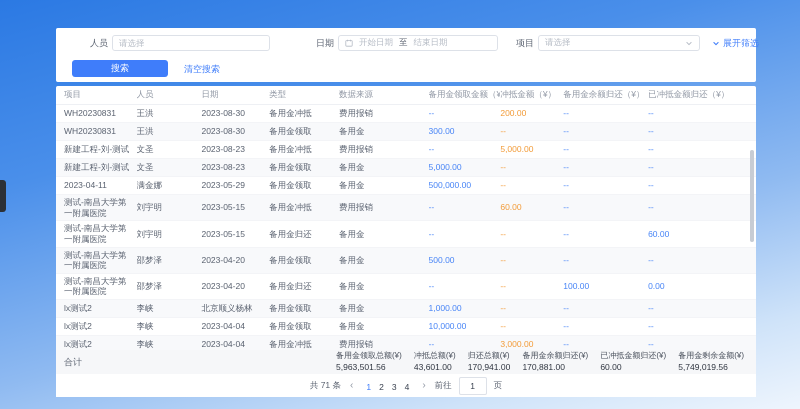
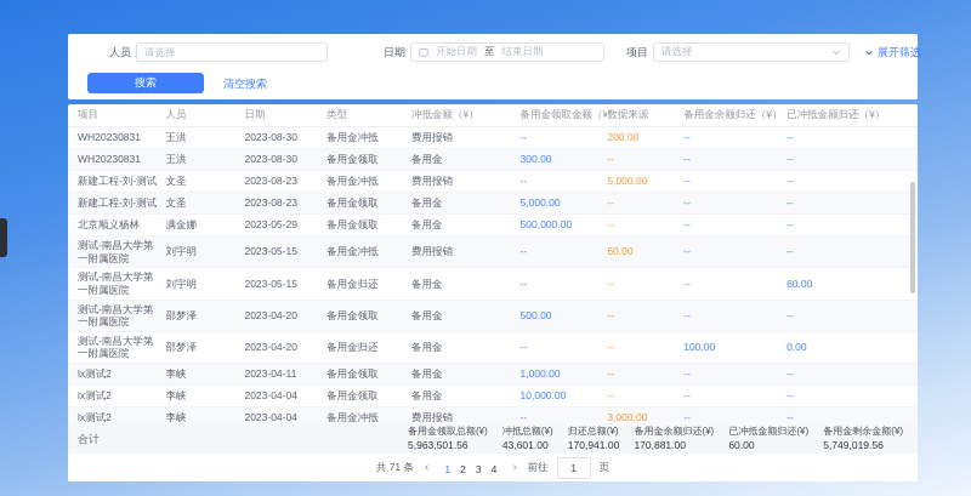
  人员
  请选择
  日期
  开始日期
  至
  结束日期
  项目
  请选择
  展开筛选
  搜索
  清空搜索
  项目
  人员
  日期
  类型
- 数据来源
+ 冲抵金额（¥）
  备用金领取金额（¥
- 冲抵金额（¥）
+ 数据来源
  备用金余额归还（¥）
  已冲抵金额归还（¥）
  WH20230831
  王洪
  2023-08-30
  备用金冲抵
  费用报销
  --
  200.00
  --
  --
  WH20230831
  王洪
  2023-08-30
  备用金领取
  备用金
  300.00
  --
  --
  --
  新建工程-刘-测试
  文圣
  2023-08-23
  备用金冲抵
  费用报销
  --
  5,000.00
  --
  --
  新建工程-刘-测试
  文圣
  2023-08-23
  备用金领取
  备用金
  5,000.00
  --
  --
  --
- 2023-04-11
+ 北京顺义杨林
  满金娜
  2023-05-29
  备用金领取
  备用金
  500,000.00
  --
  --
  --
  测试-南昌大学第一附属医院
  刘宇明
  2023-05-15
  备用金冲抵
  费用报销
  --
  60.00
  --
  --
  测试-南昌大学第一附属医院
  刘宇明
  2023-05-15
  备用金归还
  备用金
  --
  --
  --
  60.00
  测试-南昌大学第一附属医院
  邵梦泽
  2023-04-20
  备用金领取
  备用金
  500.00
  --
  --
  --
  测试-南昌大学第一附属医院
  邵梦泽
  2023-04-20
  备用金归还
  备用金
  --
  --
  100.00
  0.00
  lx测试2
  李峡
- 北京顺义杨林
+ 2023-04-11
  备用金领取
  备用金
  1,000.00
  --
  --
  --
  lx测试2
  李峡
  2023-04-04
  备用金领取
  备用金
  10,000.00
  --
  --
  --
  lx测试2
  李峡
  2023-04-04
  备用金冲抵
  费用报销
  --
  3,000.00
  --
  --
  合计
  备用金领取总额(¥)
  5,963,501.56
  冲抵总额(¥)
  43,601.00
  归还总额(¥)
  170,941.00
  备用金余额归还(¥)
  170,881.00
  已冲抵金额归还(¥)
  60.00
  备用金剩余金额(¥)
  5,749,019.56
  共 71 条
  ‹
  1 2 3 4
  ›
  前往
  1
  页
